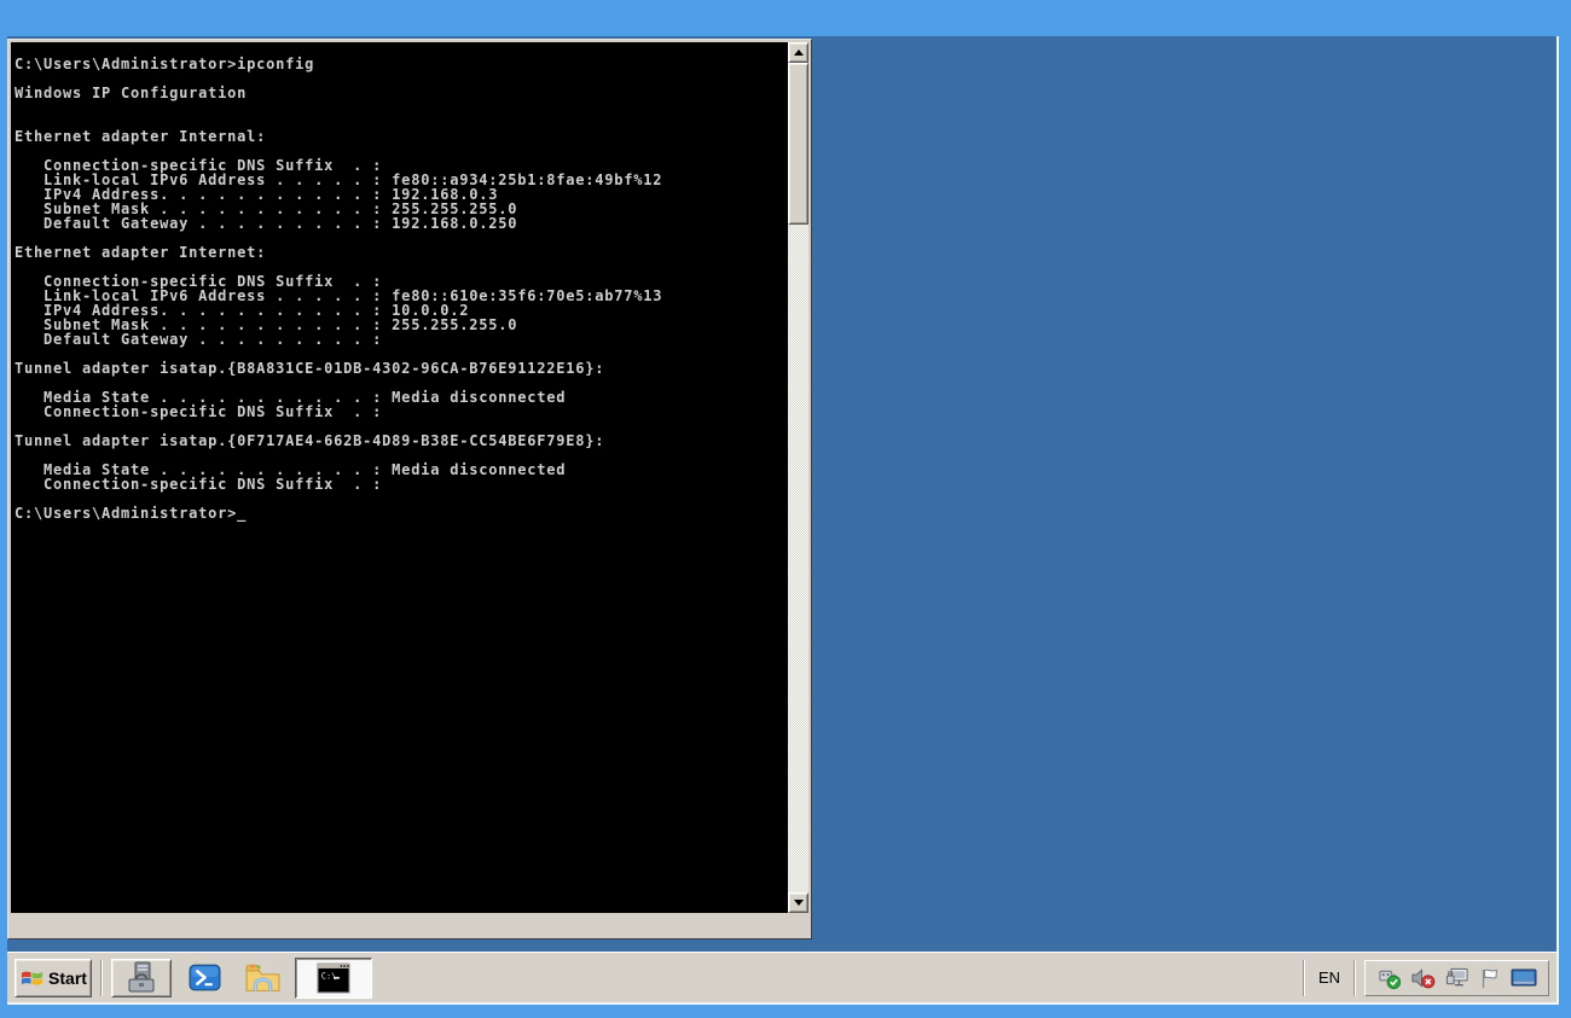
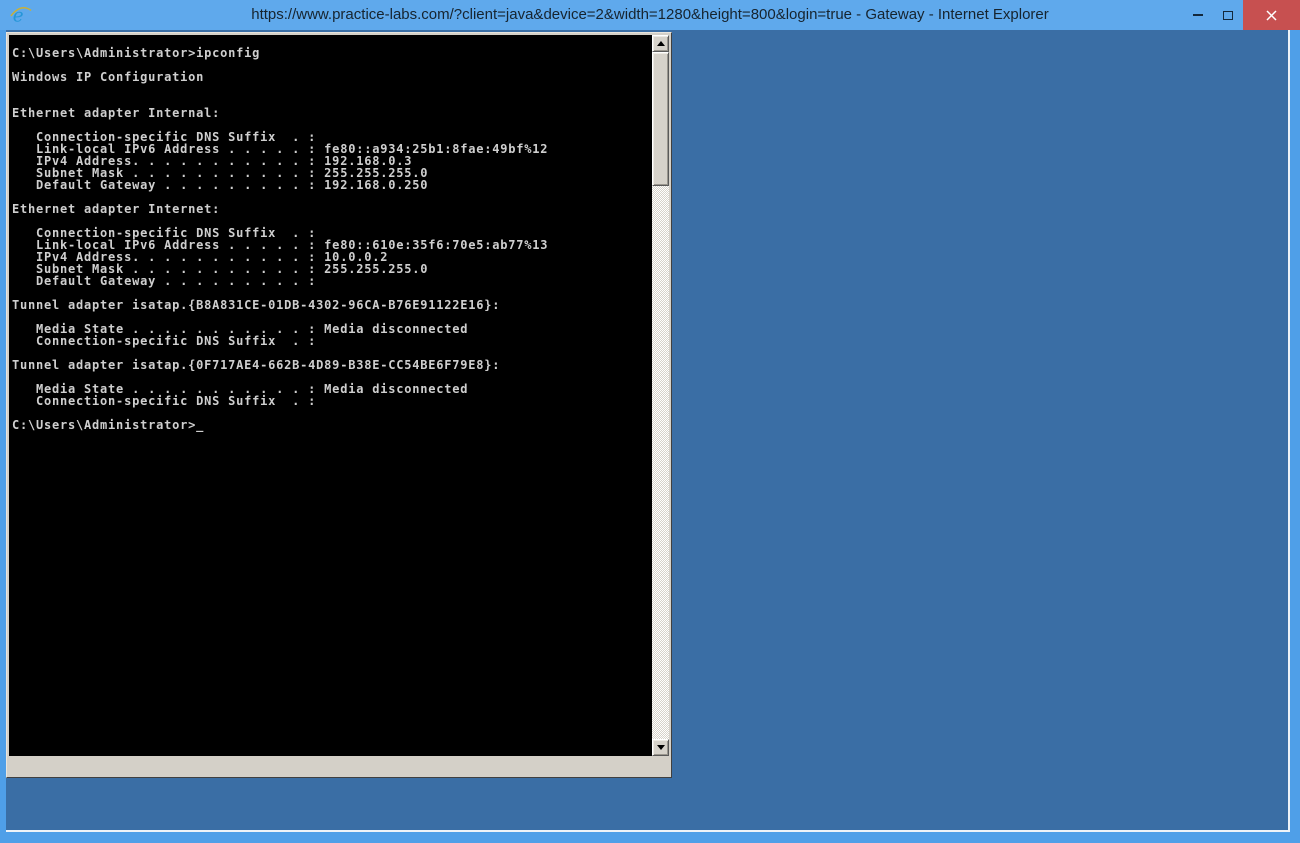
+ e
+ https://www.practice-labs.com/?client=java&device=2&width=1280&height=800&login=true - Gateway - Internet Explorer
  C:\Users\Administrator>ipconfig
  Windows IP Configuration
  Ethernet adapter Internal:
  Connection-specific DNS Suffix . :
  Link-local IPv6 Address . . . . . : fe80::a934:25b1:8fae:49bf%12
  IPv4 Address. . . . . . . . . . . : 192.168.0.3
  Subnet Mask . . . . . . . . . . . : 255.255.255.0
  Default Gateway . . . . . . . . . : 192.168.0.250
  Ethernet adapter Internet:
  Connection-specific DNS Suffix . :
  Link-local IPv6 Address . . . . . : fe80::610e:35f6:70e5:ab77%13
  IPv4 Address. . . . . . . . . . . : 10.0.0.2
  Subnet Mask . . . . . . . . . . . : 255.255.255.0
  Default Gateway . . . . . . . . . :
  Tunnel adapter isatap.{B8A831CE-01DB-4302-96CA-B76E91122E16}:
  Media State . . . . . . . . . . . : Media disconnected
  Connection-specific DNS Suffix . :
  Tunnel adapter isatap.{0F717AE4-662B-4D89-B38E-CC54BE6F79E8}:
  Media State . . . . . . . . . . . : Media disconnected
  Connection-specific DNS Suffix . :
  C:\Users\Administrator>_
- Start
- C:\
- EN
